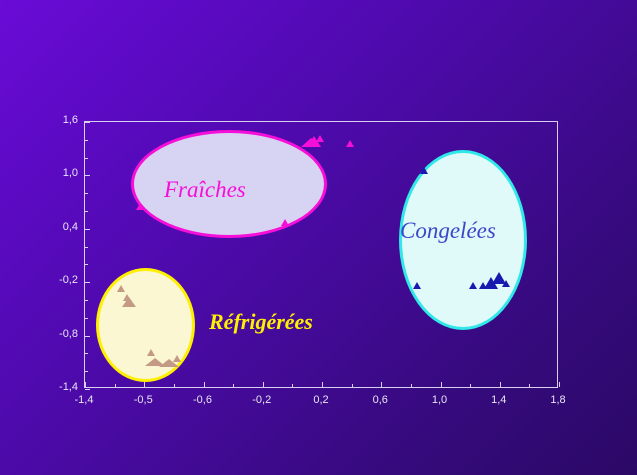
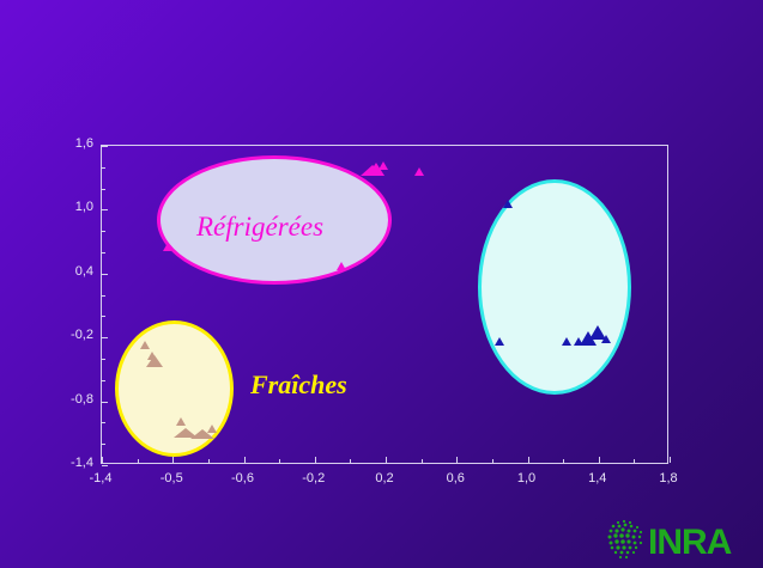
- Fraîches
+ Réfrigérées
- Congelées
- Réfrigérées
+ Fraîches
  -1,4
  -0,5
  -0,6
  -0,2
  0,2
  0,6
  1,0
  1,4
  1,8
  1,6
  1,0
  0,4
  -0,2
  -0,8
  -1,4
+ INRA
